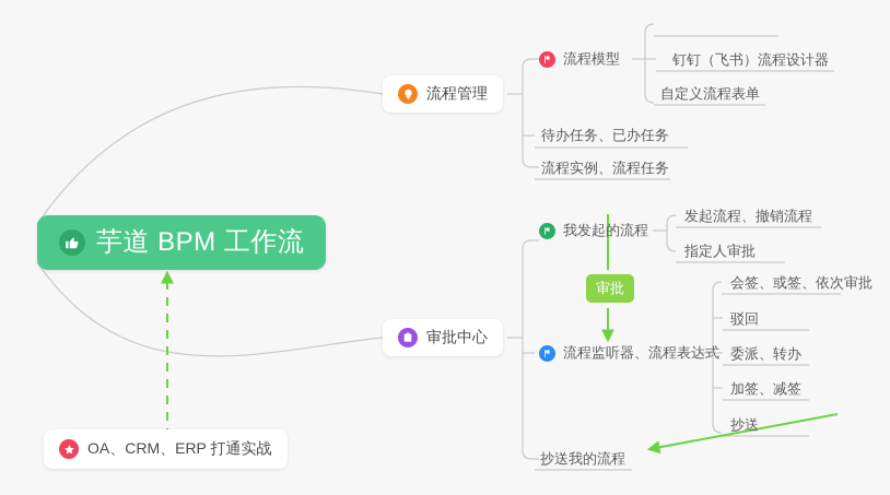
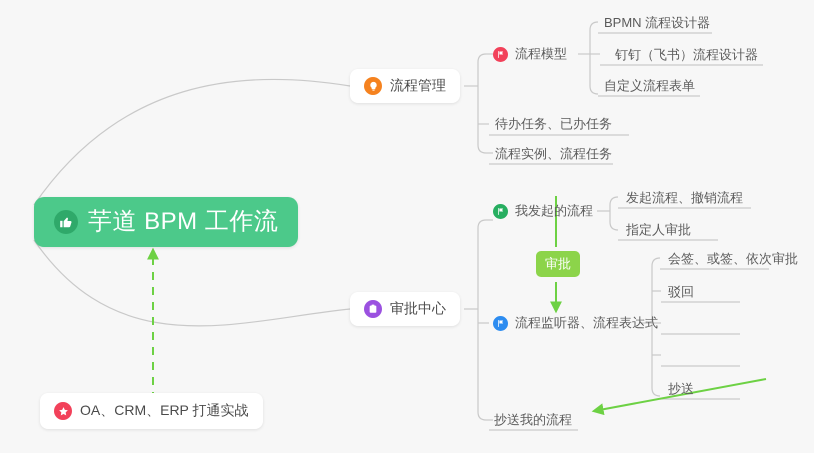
  芋道 BPM 工作流
  流程管理
  流程模型
+ BPMN 流程设计器
  钉钉（飞书）流程设计器
  自定义流程表单
  待办任务、已办任务
  流程实例、流程任务
  审批中心
  我发起的流程
  发起流程、撤销流程
  指定人审批
  流程监听器、流程表达式
  会签、或签、依次审批
  驳回
- 委派、转办
- 加签、减签
  抄送
  抄送我的流程
  审批
  OA、CRM、ERP 打通实战
